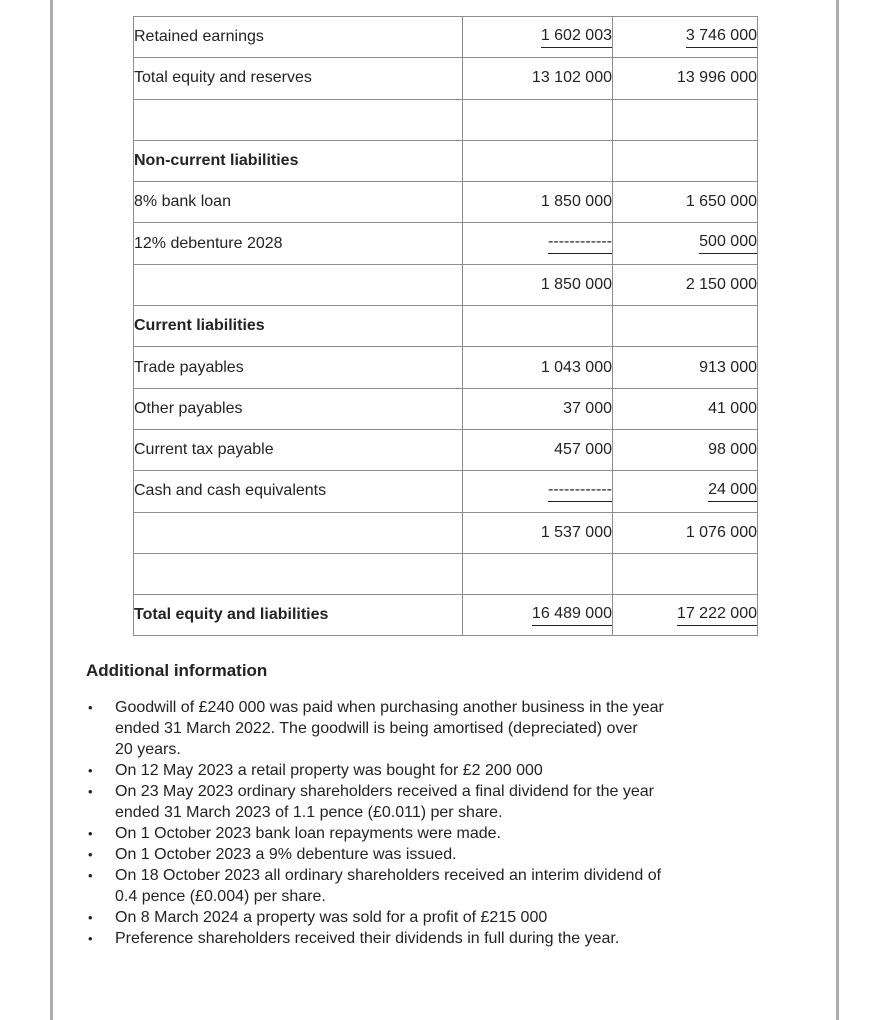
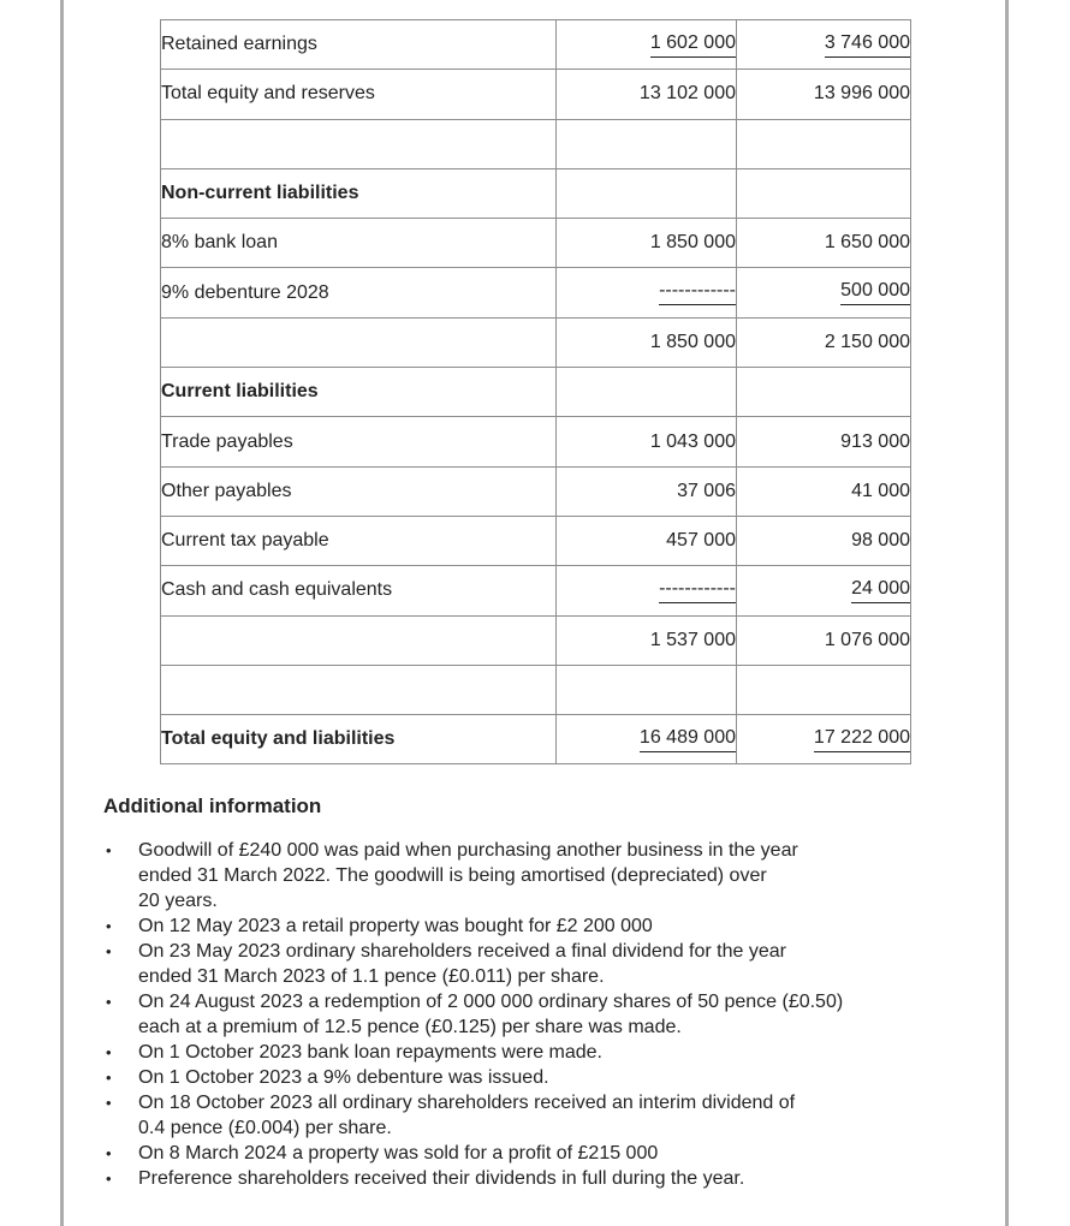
- Retained earnings	1 602 003	3 746 000
+ Retained earnings	1 602 000	3 746 000
  Total equity and reserves	13 102 000	13 996 000
  Non-current liabilities
  8% bank loan	1 850 000	1 650 000
- 12% debenture 2028	------------	500 000
+ 9% debenture 2028	------------	500 000
  	1 850 000	2 150 000
  Current liabilities
  Trade payables	1 043 000	913 000
- Other payables	37 000	41 000
+ Other payables	37 006	41 000
  Current tax payable	457 000	98 000
  Cash and cash equivalents	------------	24 000
  	1 537 000	1 076 000
  Total equity and liabilities	16 489 000	17 222 000
  Additional information
  Goodwill of £240 000 was paid when purchasing another business in the year
  ended 31 March 2022. The goodwill is being amortised (depreciated) over
  20 years.
  On 12 May 2023 a retail property was bought for £2 200 000
  On 23 May 2023 ordinary shareholders received a final dividend for the year
  ended 31 March 2023 of 1.1 pence (£0.011) per share.
+ On 24 August 2023 a redemption of 2 000 000 ordinary shares of 50 pence (£0.50)
+ each at a premium of 12.5 pence (£0.125) per share was made.
  On 1 October 2023 bank loan repayments were made.
  On 1 October 2023 a 9% debenture was issued.
  On 18 October 2023 all ordinary shareholders received an interim dividend of
  0.4 pence (£0.004) per share.
  On 8 March 2024 a property was sold for a profit of £215 000
  Preference shareholders received their dividends in full during the year.
